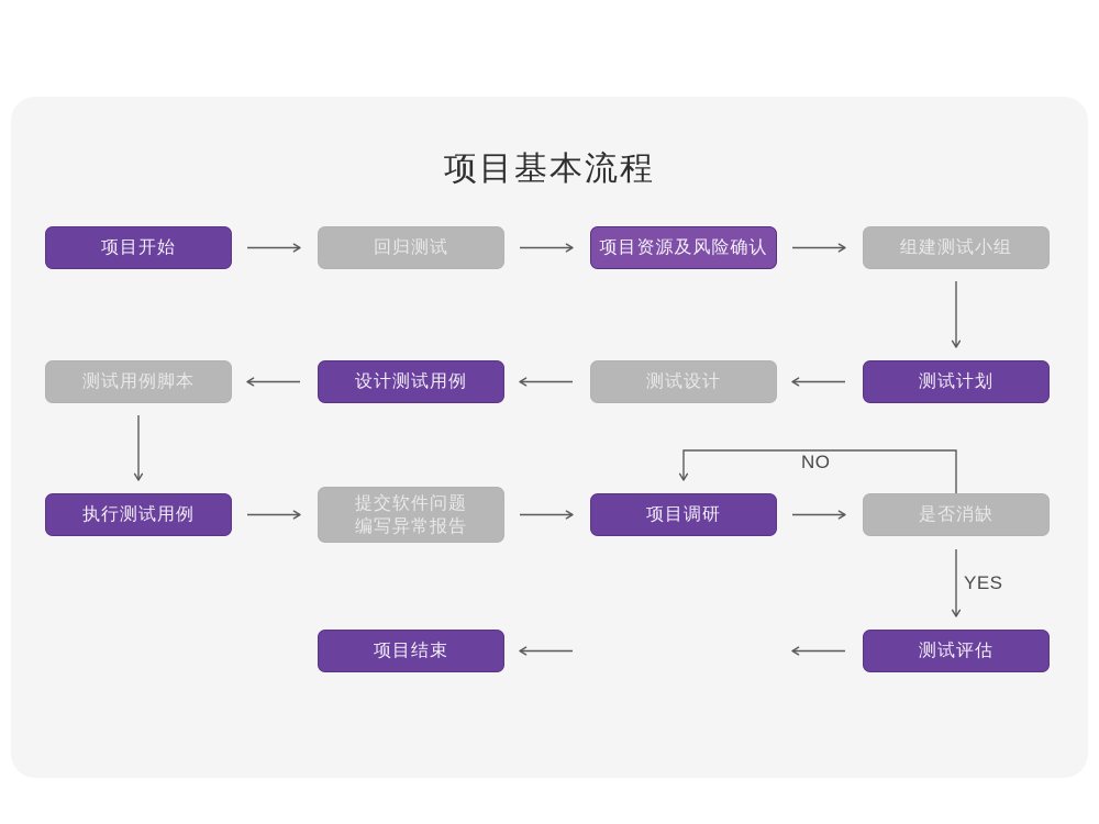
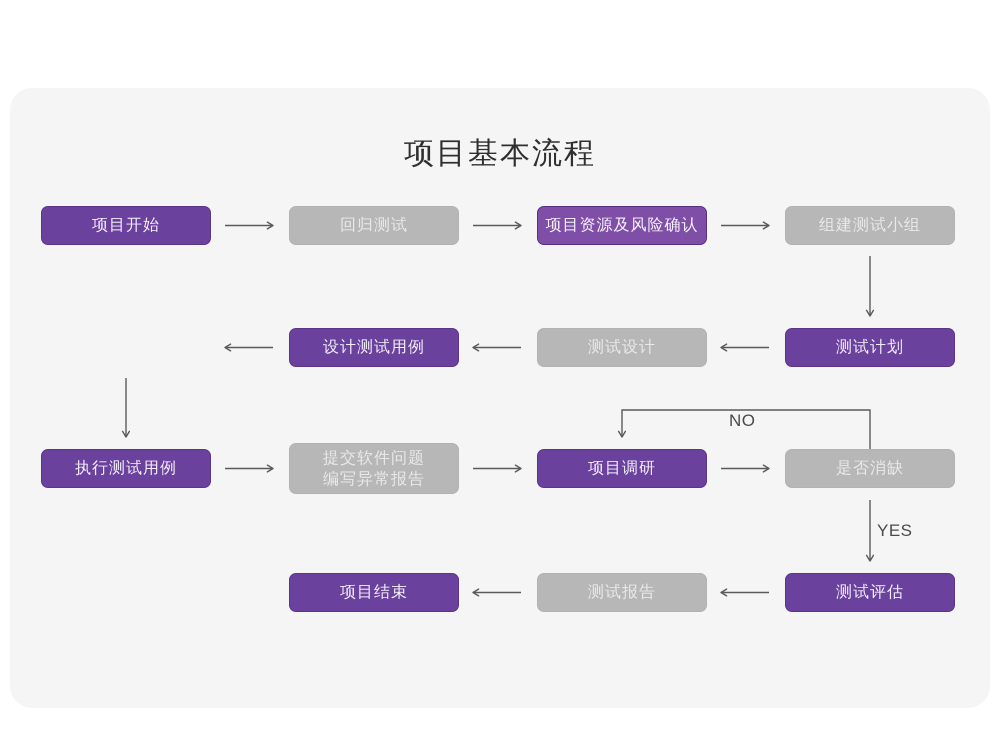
  项目基本流程
  项目开始
  回归测试
  项目资源及风险确认
  组建测试小组
- 测试用例脚本
  设计测试用例
  测试设计
  测试计划
  执行测试用例
  提交软件问题
  编写异常报告
  项目调研
  是否消缺
  项目结束
+ 测试报告
  测试评估
  NO
  YES
